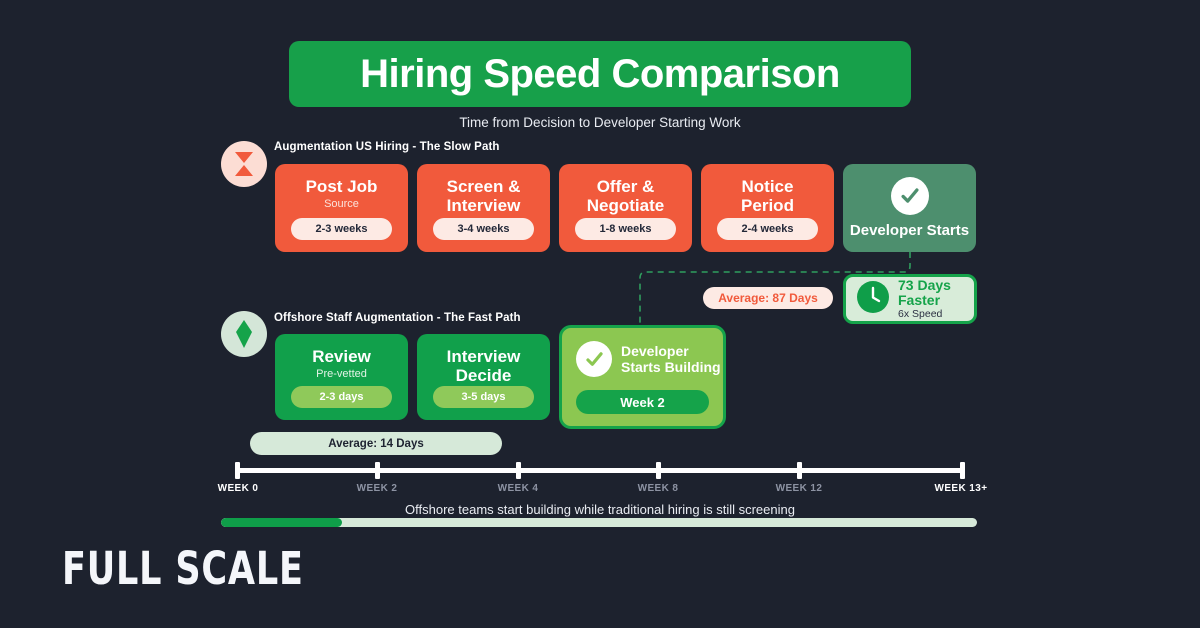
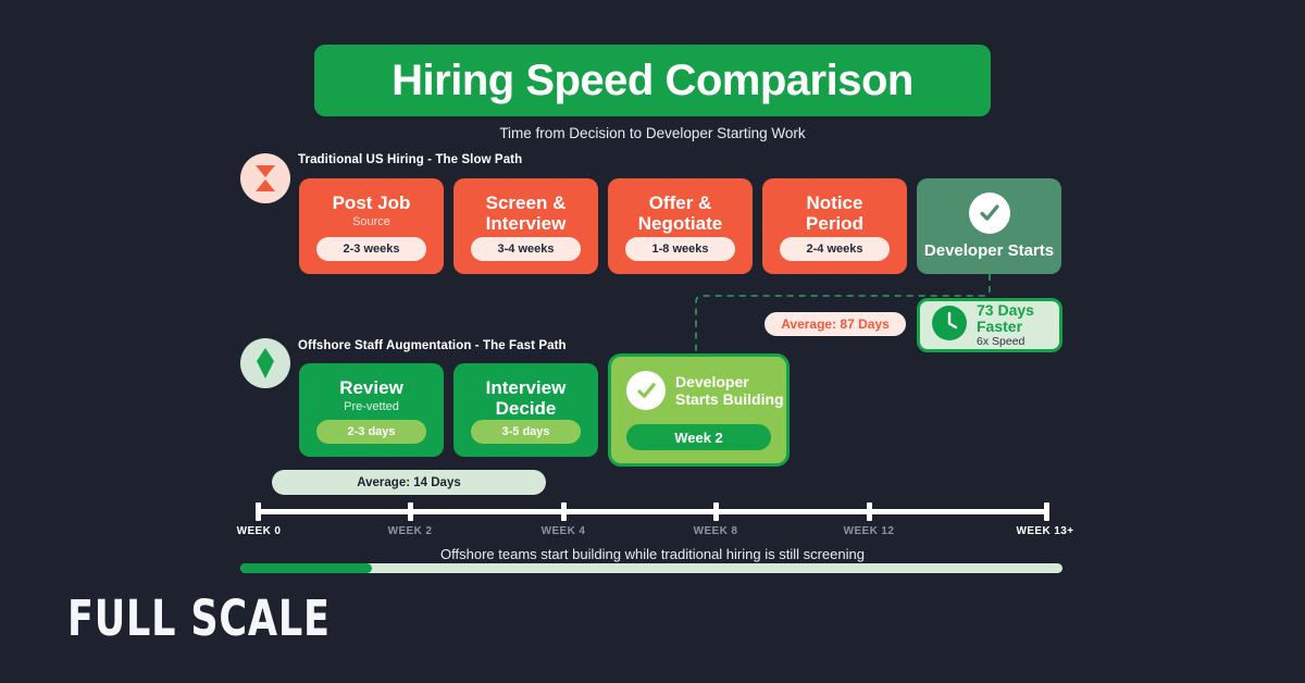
  Hiring Speed Comparison
  Time from Decision to Developer Starting Work
- Augmentation US Hiring - The Slow Path
+ Traditional US Hiring - The Slow Path
  Post Job
  Source
  2-3 weeks
  Screen &
  Interview
  3-4 weeks
  Offer &
  Negotiate
  1-8 weeks
  Notice
  Period
  2-4 weeks
  Developer Starts
  Average: 87 Days
  73 Days
  Faster
  6x Speed
  Offshore Staff Augmentation - The Fast Path
  Review
  Pre-vetted
  2-3 days
  Interview
  Decide
  3-5 days
  Developer
  Starts Building
  Week 2
  Average: 14 Days
  WEEK 0
  WEEK 2
  WEEK 4
  WEEK 8
  WEEK 12
  WEEK 13+
  Offshore teams start building while traditional hiring is still screening
  FULL SCALE
